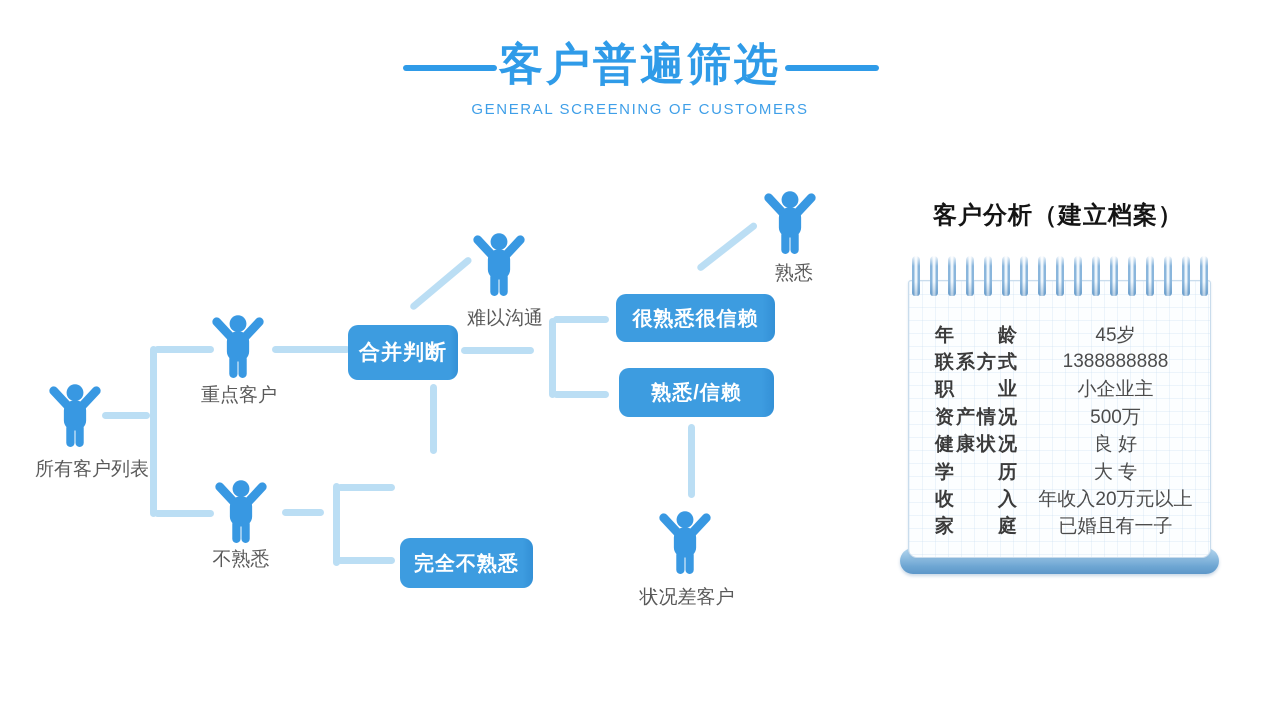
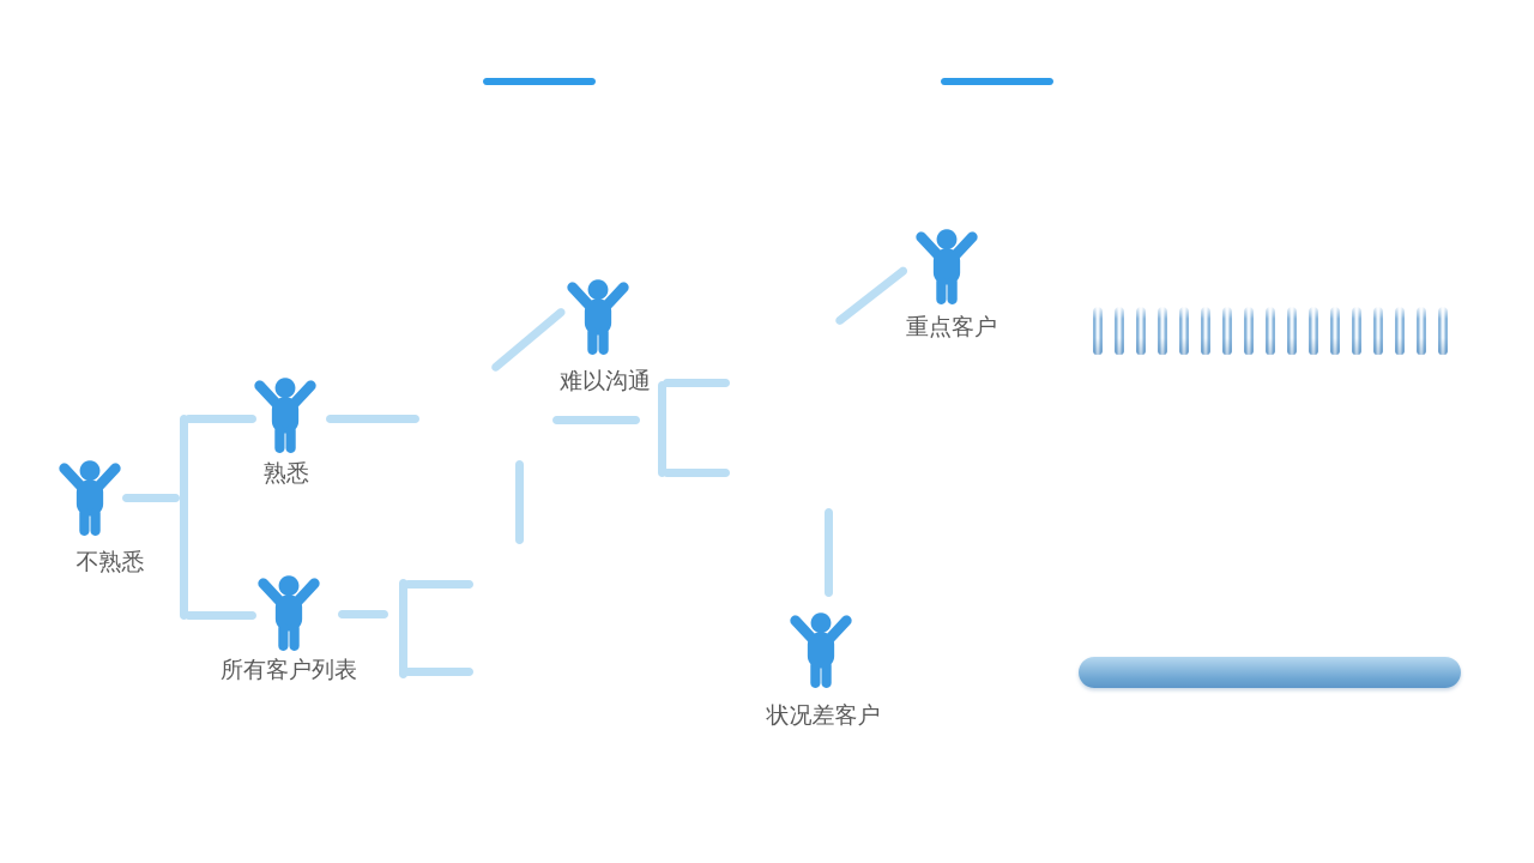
- 客户普遍筛选
- GENERAL SCREENING OF CUSTOMERS
- 所有客户列表
+ 不熟悉
- 重点客户
+ 熟悉
- 不熟悉
+ 所有客户列表
  难以沟通
- 熟悉
+ 重点客户
  状况差客户
- 合并判断
- 很熟悉很信赖
- 熟悉/信赖
- 完全不熟悉
- 客户分析（建立档案）
- 年龄
- 45岁
- 联系方式
- 1388888888
- 职业
- 小企业主
- 资产情况
- 500万
- 健康状况
- 良 好
- 学历
- 大 专
- 收入
- 年收入20万元以上
- 家庭
- 已婚且有一子
